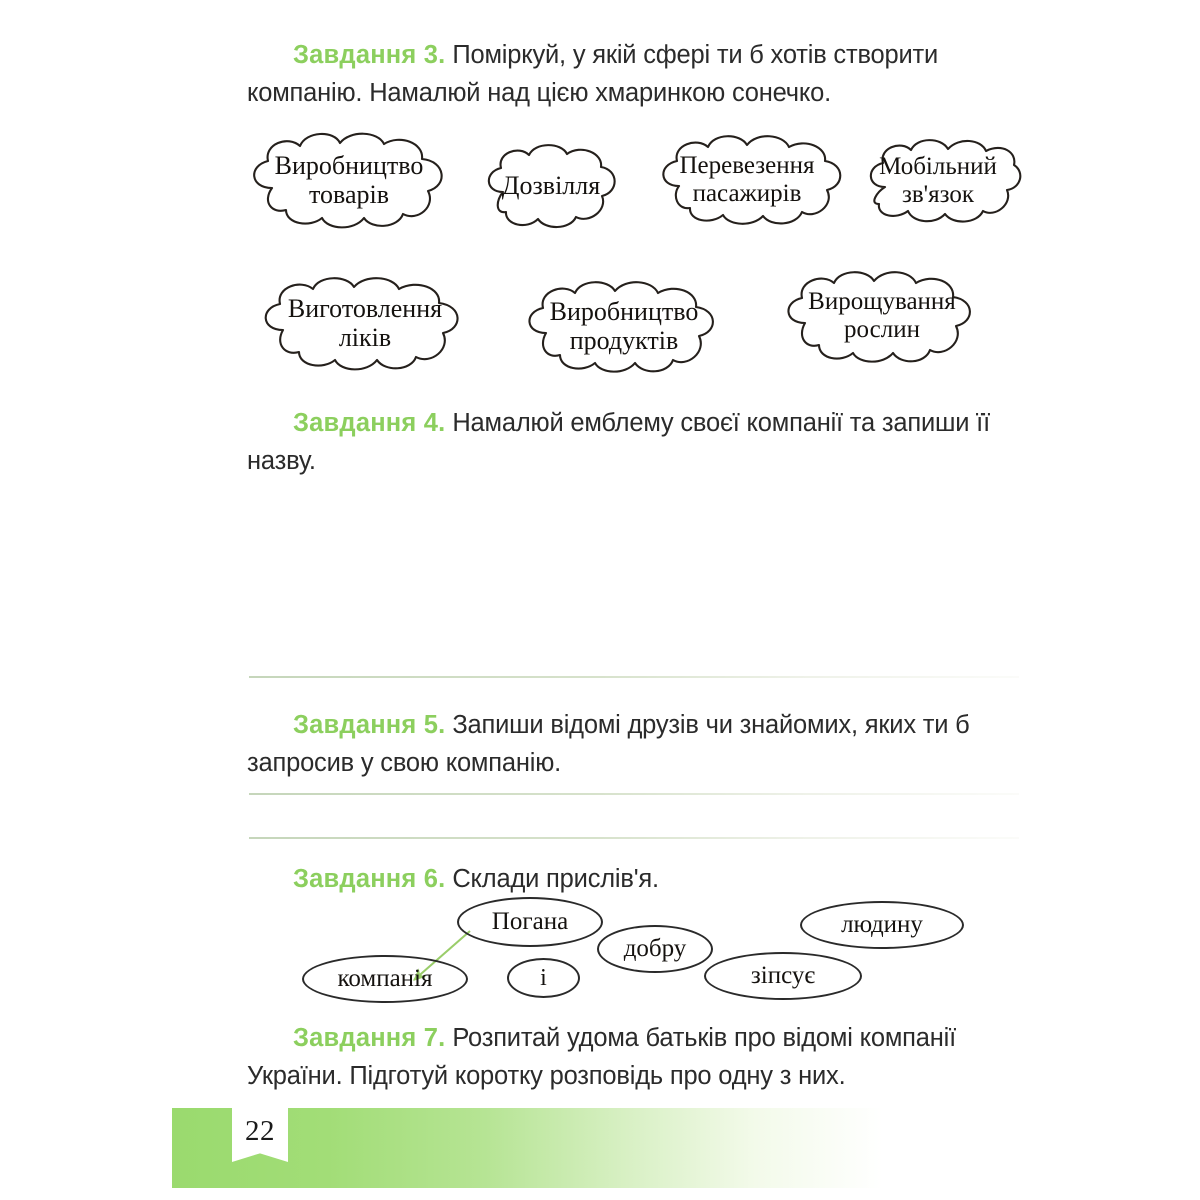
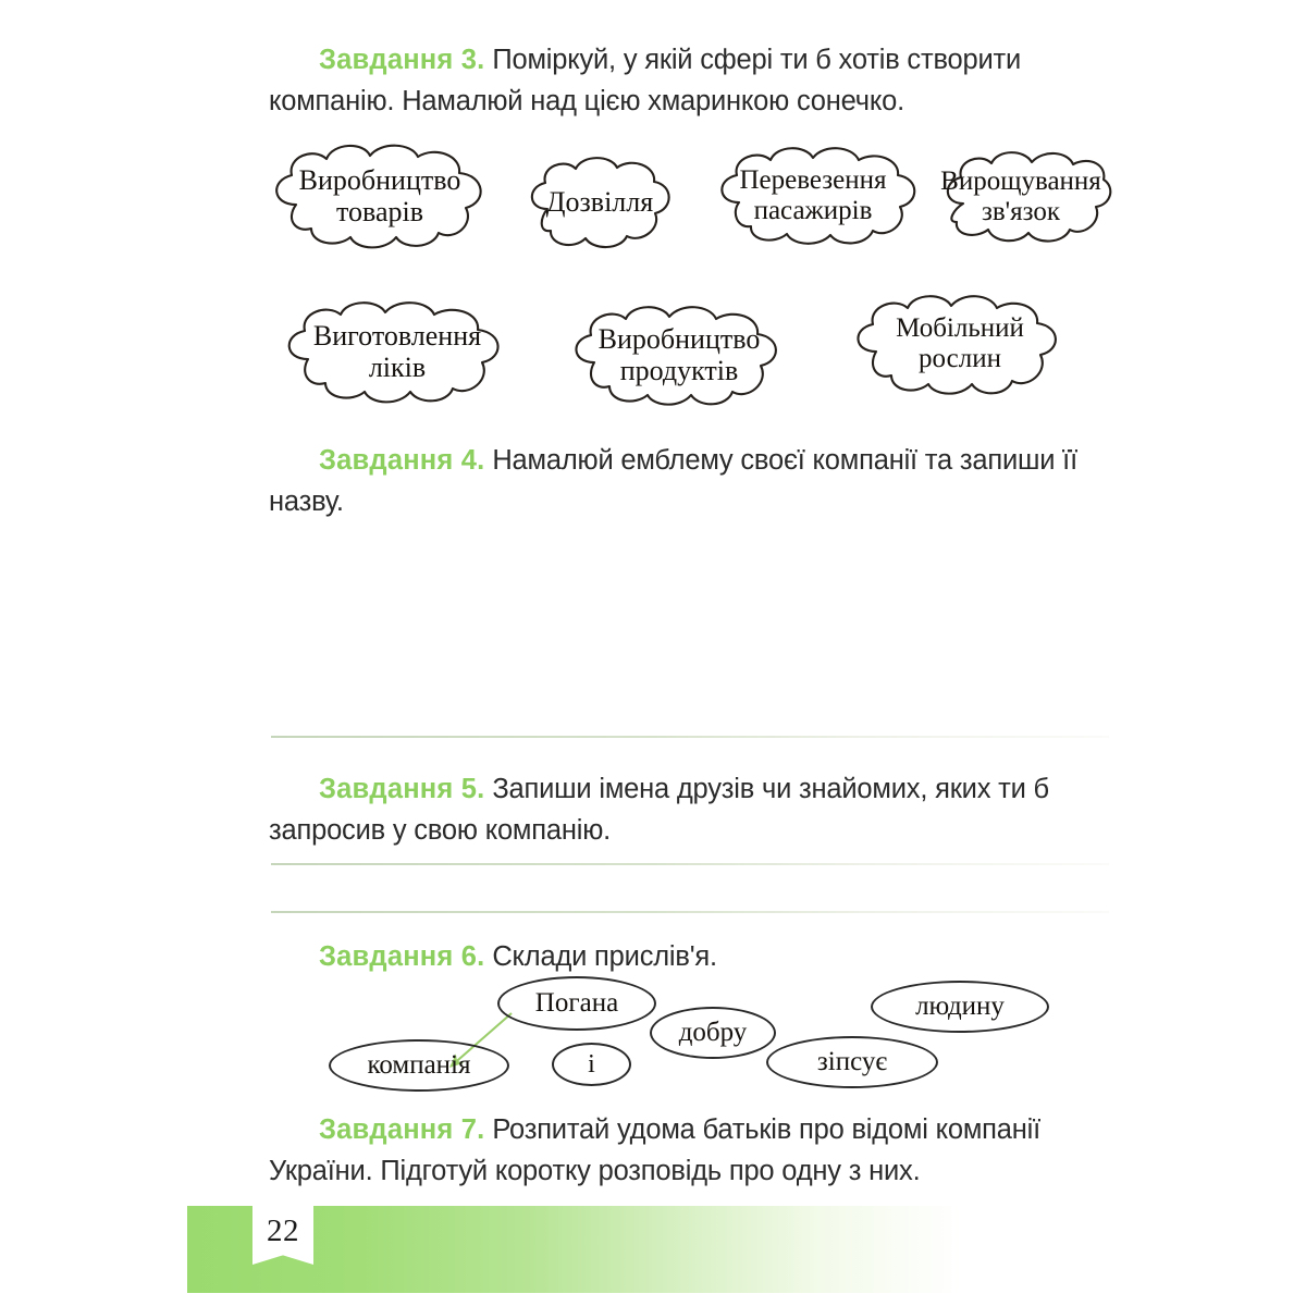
  Завдання 3. Поміркуй, у якій сфері ти б хотів створити компанію. Намалюй над цією хмаринкою сонечко.
  Виробництво
  товарів
  Дозвілля
  Перевезення
  пасажирів
- Мобільний
+ Вирощування
  зв'язок
  Виготовлення
  ліків
  Виробництво
  продуктів
- Вирощування
+ Мобільний
  рослин
  Завдання 4. Намалюй емблему своєї компанії та запиши її назву.
- Завдання 5. Запиши відомі друзів чи знайомих, яких ти б запросив у свою компанію.
+ Завдання 5. Запиши імена друзів чи знайомих, яких ти б запросив у свою компанію.
  Завдання 6. Склади прислів'я.
  Погана
  компанія
  і
  добру
  зіпсує
  людину
  Завдання 7. Розпитай удома батьків про відомі компанії України. Підготуй коротку розповідь про одну з них.
  22
